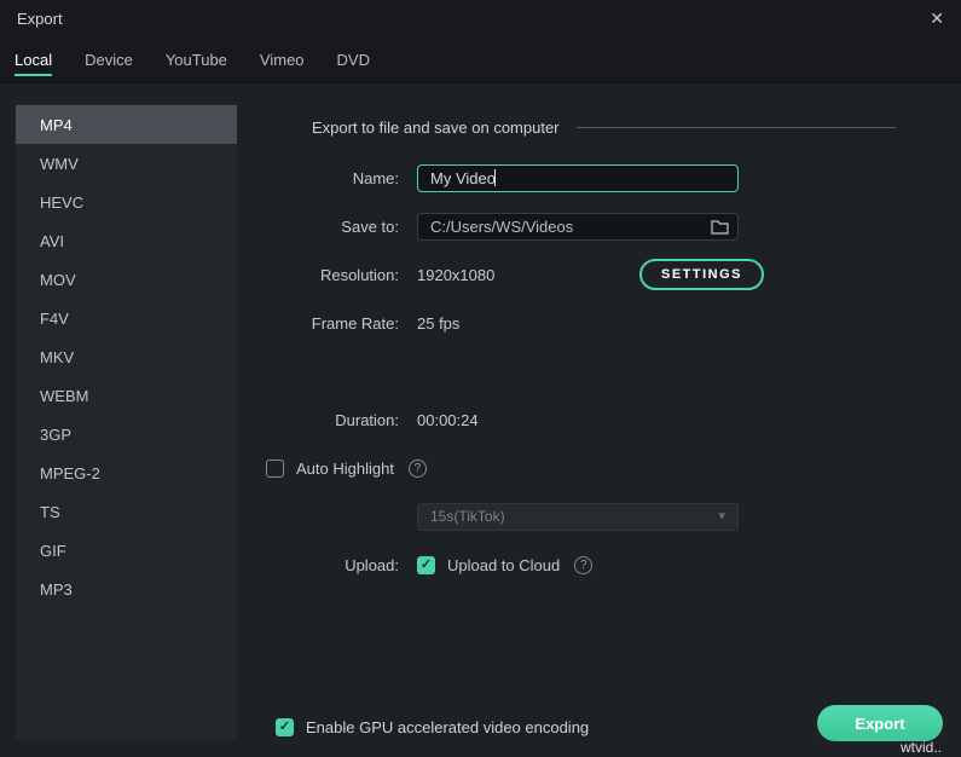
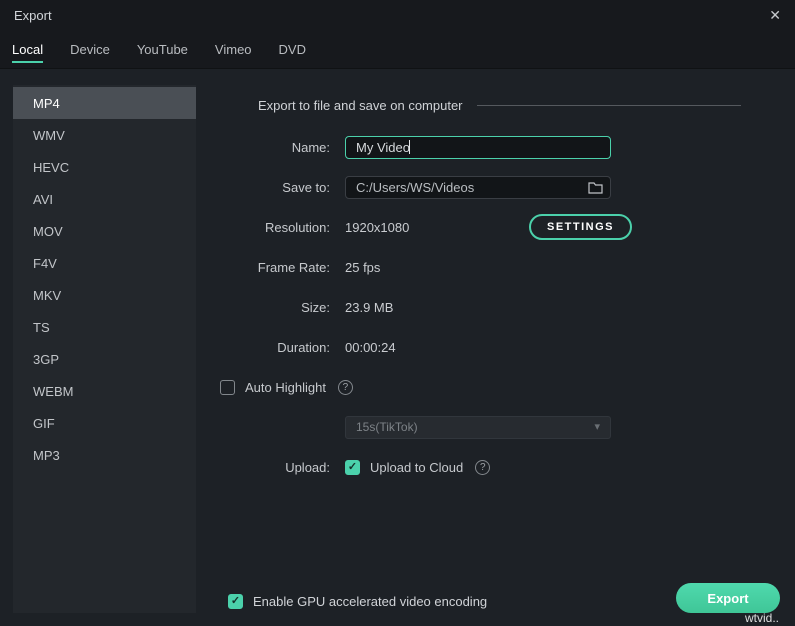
  Export
  ✕
  Local
  Device
  YouTube
  Vimeo
  DVD
  MP4
  WMV
  HEVC
  AVI
  MOV
  F4V
  MKV
- WEBM
+ TS
  3GP
- MPEG-2
- TS
+ WEBM
  GIF
  MP3
  Export to file and save on computer
  Name:
  My Video
  Save to:
  C:/Users/WS/Videos
  Resolution:
  1920x1080
  SETTINGS
  Frame Rate:
  25 fps
+ Size:
+ 23.9 MB
  Duration:
  00:00:24
  Auto Highlight
  ?
  15s(TikTok)
  ▾
  Upload:
  ✓
  Upload to Cloud
  ?
  ✓
  Enable GPU accelerated video encoding
  Export
  wtvid..
